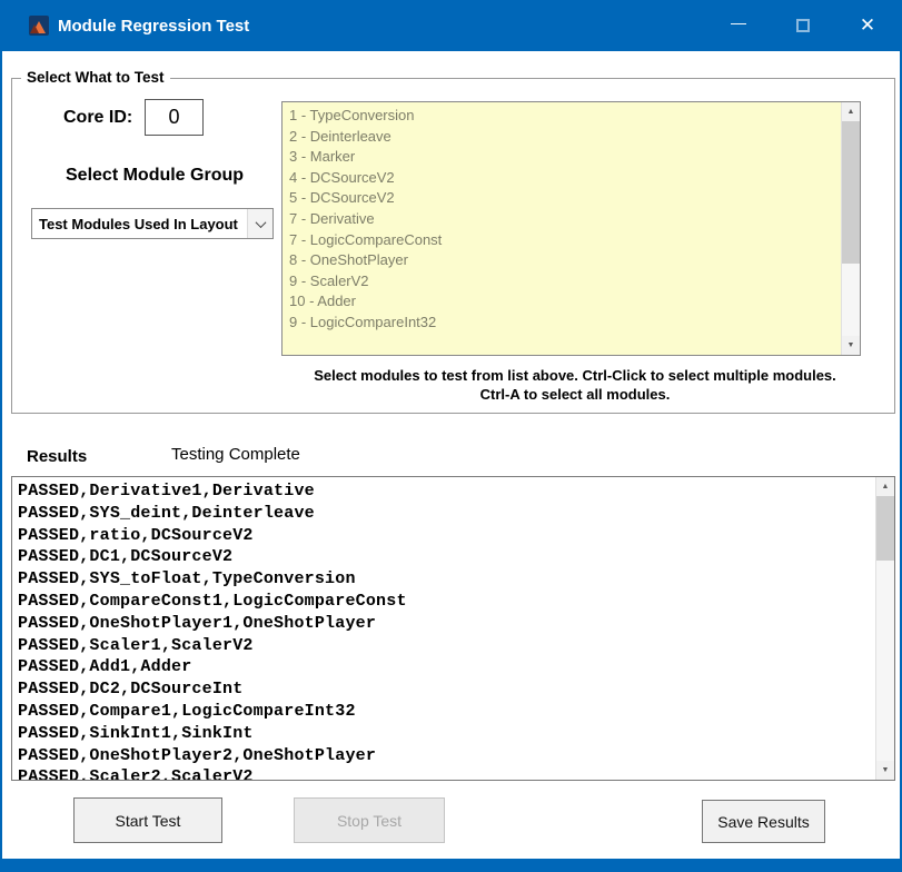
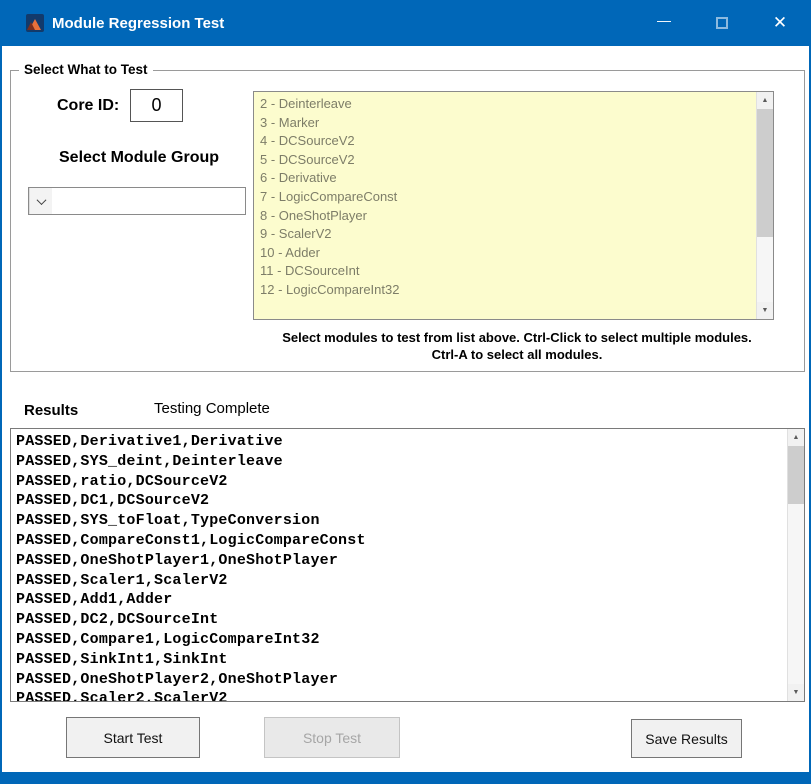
  Module Regression Test
  —
  ✕
  Select What to Test
  Core ID:
  0
  Select Module Group
- Test Modules Used In Layout
- 1 - TypeConversion
  2 - Deinterleave
  3 - Marker
  4 - DCSourceV2
  5 - DCSourceV2
- 7 - Derivative
+ 6 - Derivative
  7 - LogicCompareConst
  8 - OneShotPlayer
  9 - ScalerV2
  10 - Adder
+ 11 - DCSourceInt
- 9 - LogicCompareInt32
+ 12 - LogicCompareInt32
  Select modules to test from list above. Ctrl-Click to select multiple modules.
  Ctrl-A to select all modules.
  Results
  Testing Complete
  PASSED,Derivative1,Derivative
  PASSED,SYS_deint,Deinterleave
  PASSED,ratio,DCSourceV2
  PASSED,DC1,DCSourceV2
  PASSED,SYS_toFloat,TypeConversion
  PASSED,CompareConst1,LogicCompareConst
  PASSED,OneShotPlayer1,OneShotPlayer
  PASSED,Scaler1,ScalerV2
  PASSED,Add1,Adder
  PASSED,DC2,DCSourceInt
  PASSED,Compare1,LogicCompareInt32
  PASSED,SinkInt1,SinkInt
  PASSED,OneShotPlayer2,OneShotPlayer
  PASSED,Scaler2,ScalerV2
  Start Test
  Stop Test
  Save Results
